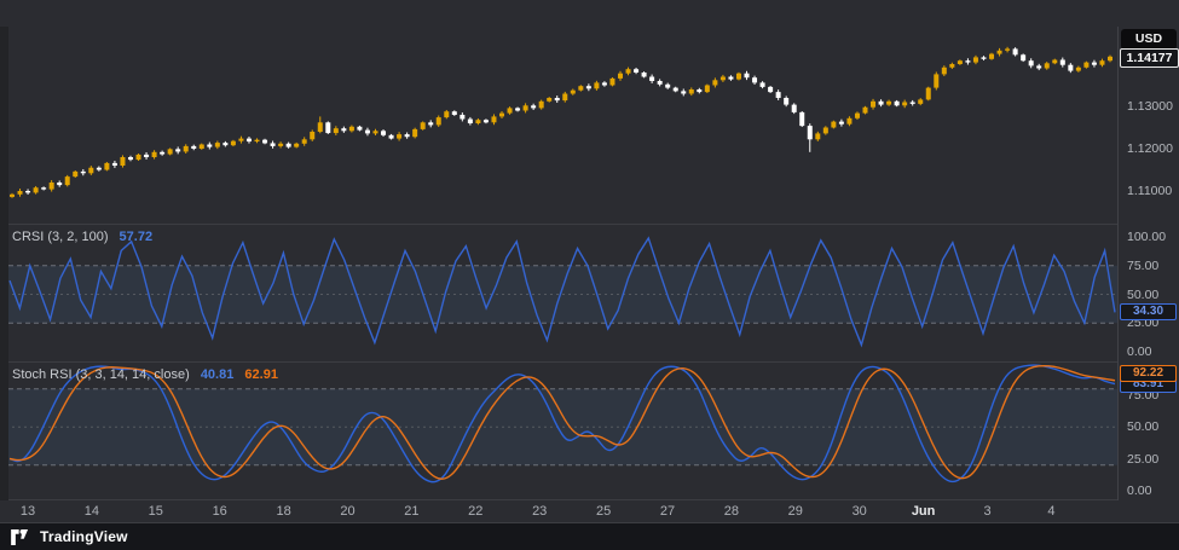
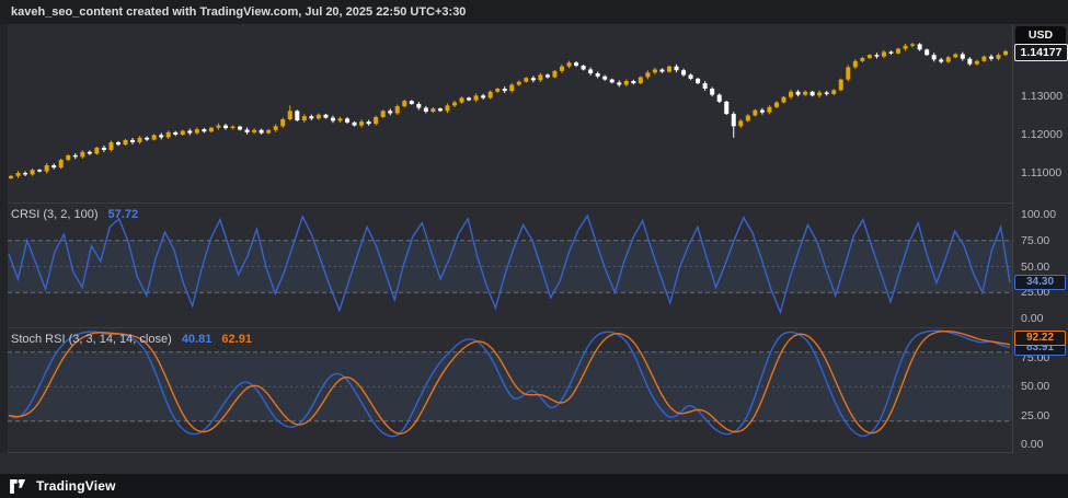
+ kaveh_seo_content created with TradingView.com, Jul 20, 2025 22:50 UTC+3:30
  CRSI (3, 2, 100) 57.72
  Stoch RSI (3, 3, 14, 14, close) 40.81 62.91
  USD
  1.14177
  34.30
  92.22
  83.91
  1.13000
  1.12000
  1.11000
  100.00
  75.00
  50.00
  25.00
  0.00
  75.00
  50.00
  25.00
  0.00
- 13
- 14
- 15
- 16
- 18
- 20
- 21
- 22
- 23
- 25
- 27
- 28
- 29
- 30
- Jun
- 3
- 4
  TradingView
